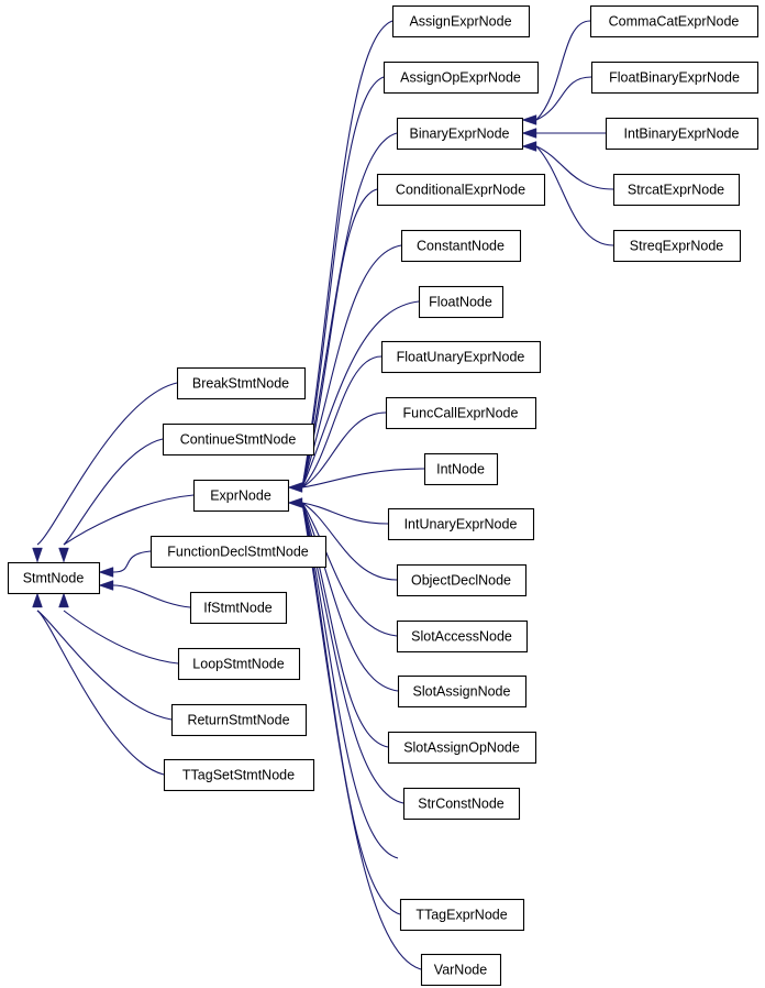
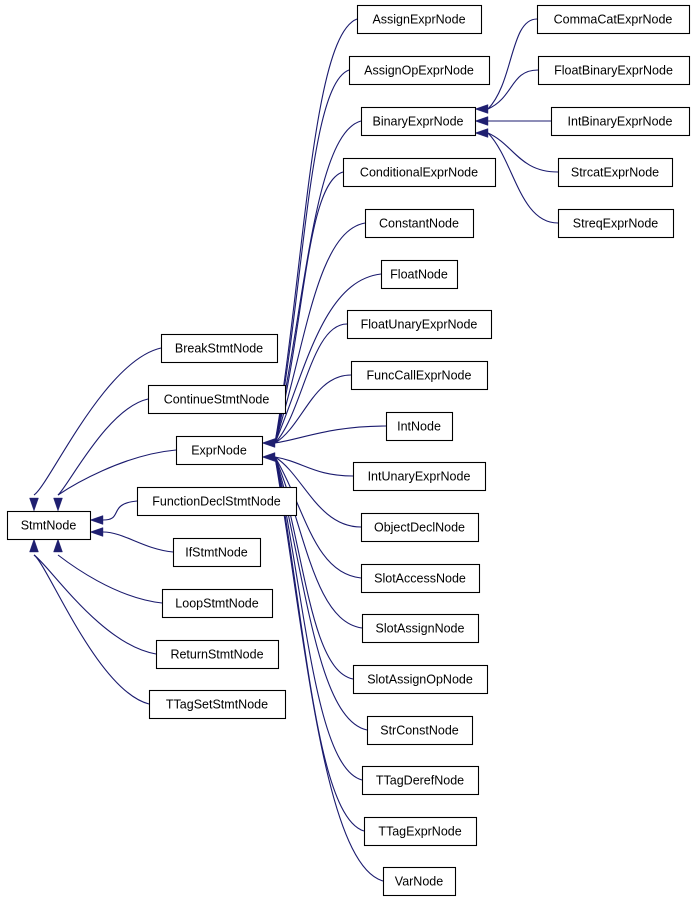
  StmtNode
  BreakStmtNode
  ContinueStmtNode
  ExprNode
  FunctionDeclStmtNode
  IfStmtNode
  LoopStmtNode
  ReturnStmtNode
  TTagSetStmtNode
  AssignExprNode
  AssignOpExprNode
  BinaryExprNode
  ConditionalExprNode
  ConstantNode
  FloatNode
  FloatUnaryExprNode
  FuncCallExprNode
  IntNode
  IntUnaryExprNode
  ObjectDeclNode
  SlotAccessNode
  SlotAssignNode
  SlotAssignOpNode
  StrConstNode
+ TTagDerefNode
  TTagExprNode
  VarNode
  CommaCatExprNode
  FloatBinaryExprNode
  IntBinaryExprNode
  StrcatExprNode
  StreqExprNode
